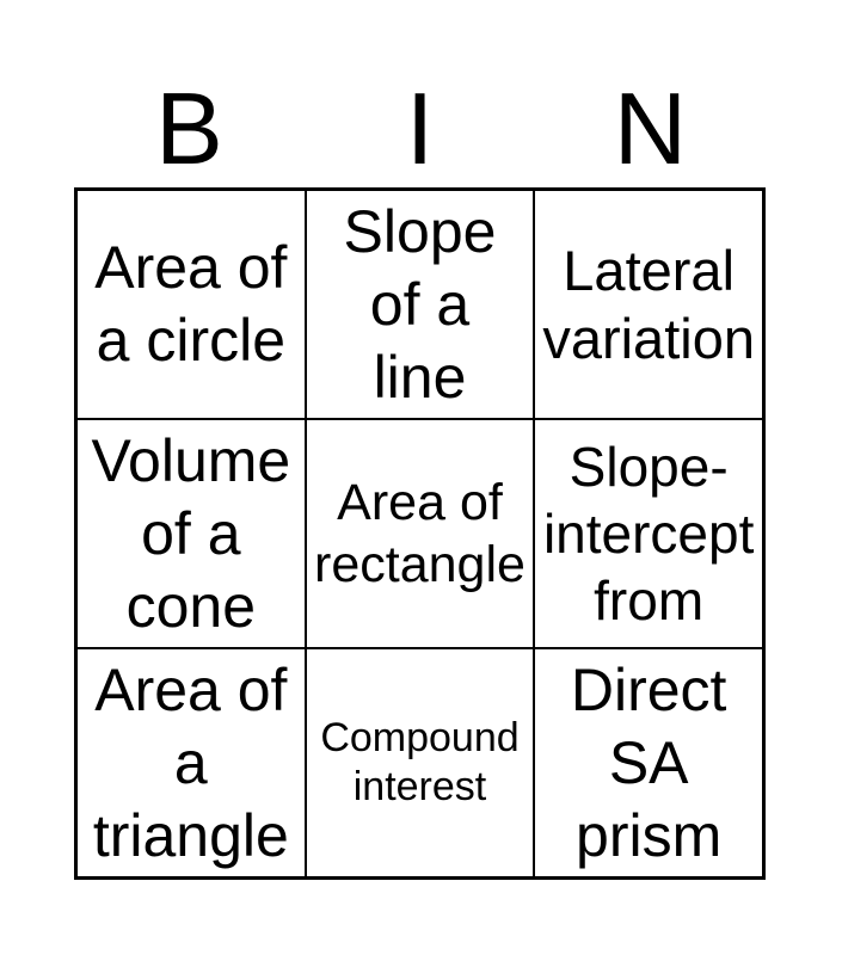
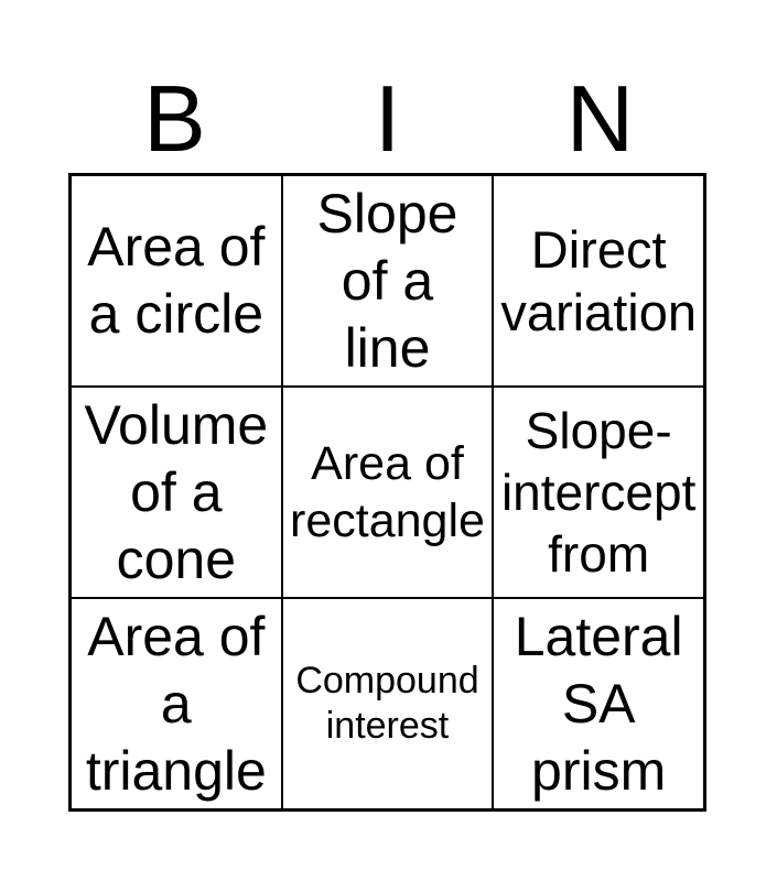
  B
  I
  N
  Area of
  a circle
  Slope
  of a
  line
- Lateral
+ Direct
  variation
  Volume
  of a
  cone
  Area of
  rectangle
  Slope-
  intercept
  from
  Area of
  a
  triangle
  Compound
  interest
- Direct
+ Lateral
  SA
  prism
